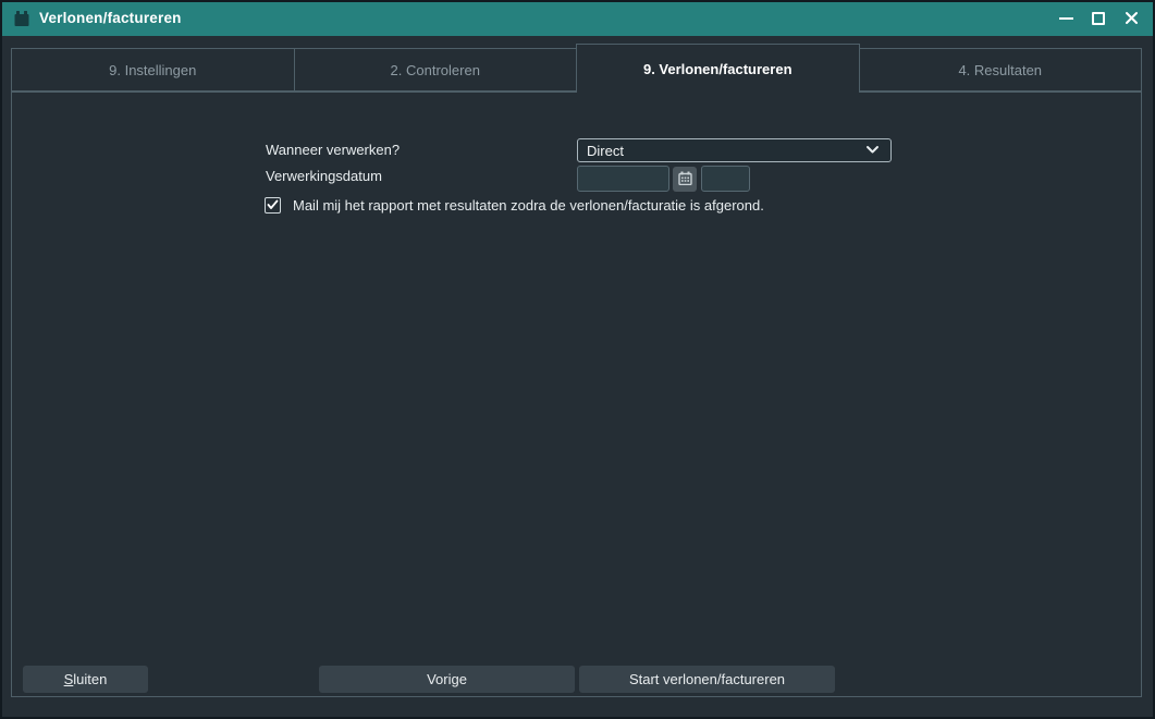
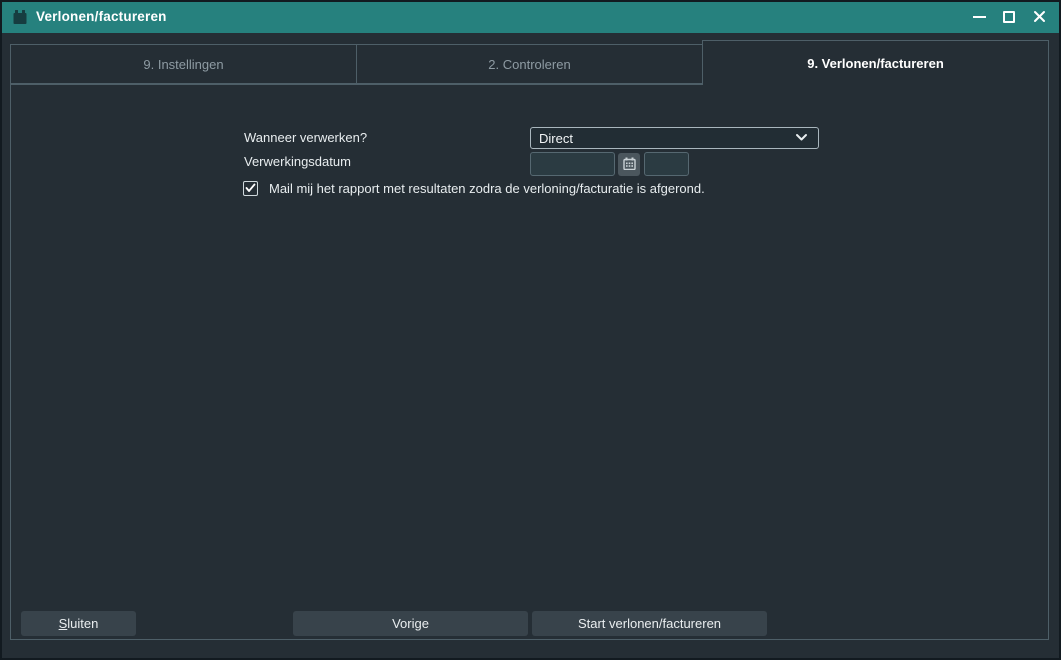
  Verlonen/factureren
  9. Instellingen
  2. Controleren
  9. Verlonen/factureren
- 4. Resultaten
  Wanneer verwerken?
  Direct
  Verwerkingsdatum
- Mail mij het rapport met resultaten zodra de verlonen/facturatie is afgerond.
+ Mail mij het rapport met resultaten zodra de verloning/facturatie is afgerond.
  S
  luiten
  Vorige
  Start verlonen/factureren
